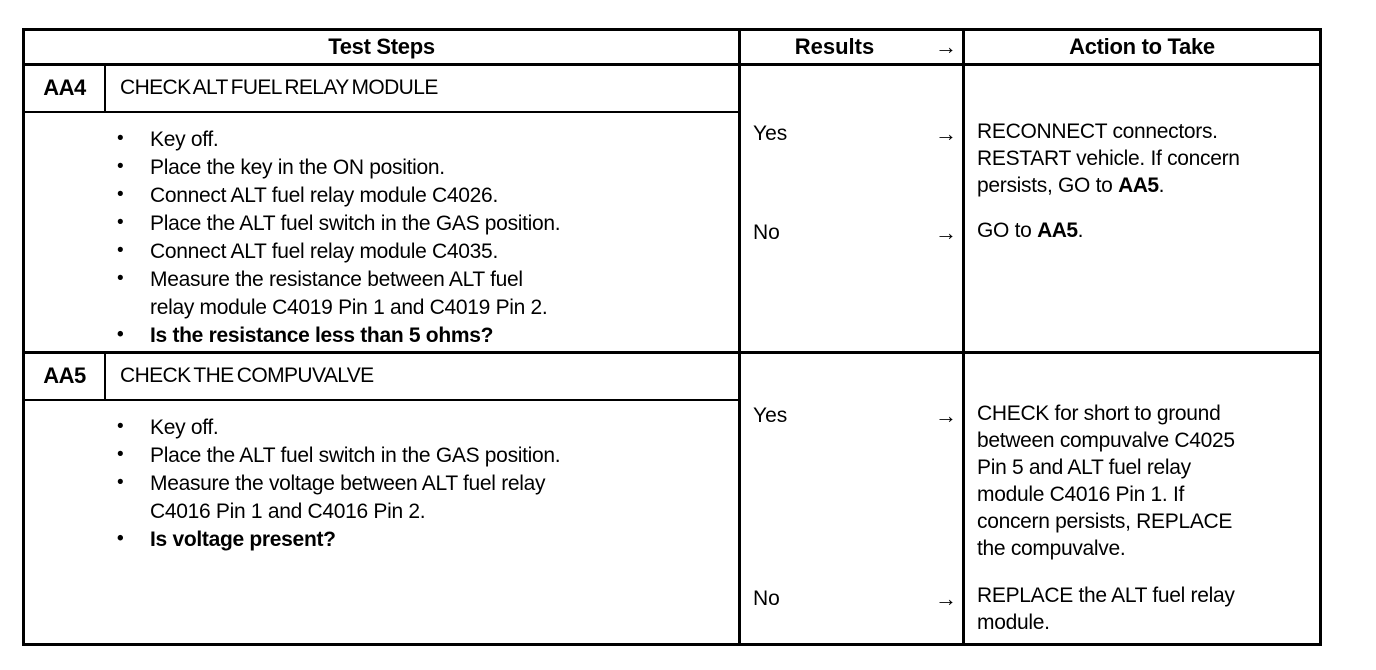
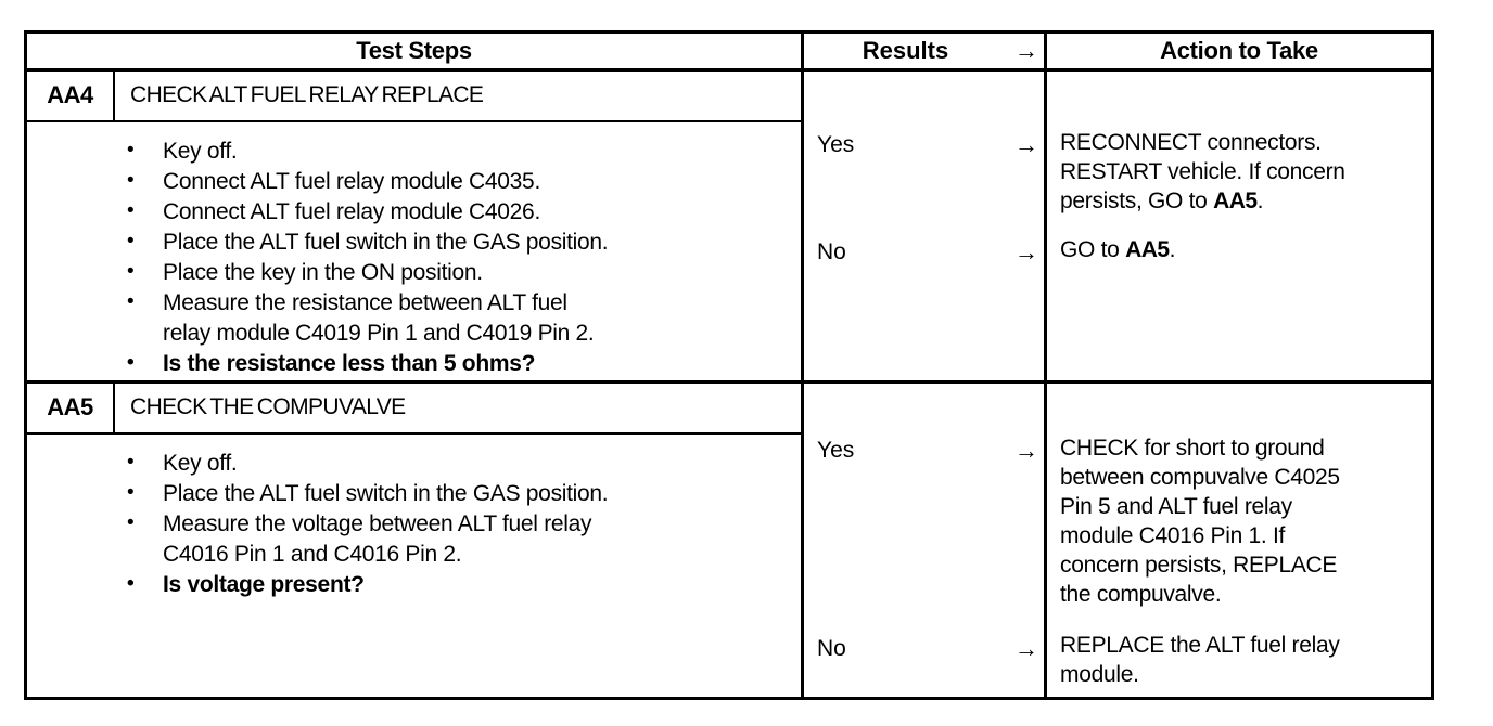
  Test Steps
  Results
  →
  Action to Take
  AA4
- CHECK ALT FUEL RELAY MODULE
+ CHECK ALT FUEL RELAY REPLACE
  Key off.
- Place the key in the ON position.
+ Connect ALT fuel relay module C4035.
  Connect ALT fuel relay module C4026.
  Place the ALT fuel switch in the GAS position.
- Connect ALT fuel relay module C4035.
+ Place the key in the ON position.
  Measure the resistance between ALT fuel
  relay module C4019 Pin 1 and C4019 Pin 2.
  Is the resistance less than 5 ohms?
  Yes
  →
  No
  →
  RECONNECT connectors.
  RESTART vehicle. If concern
  persists, GO to AA5.
  GO to AA5.
  AA5
  CHECK THE COMPUVALVE
  Key off.
  Place the ALT fuel switch in the GAS position.
  Measure the voltage between ALT fuel relay
  C4016 Pin 1 and C4016 Pin 2.
  Is voltage present?
  Yes
  →
  No
  →
  CHECK for short to ground
  between compuvalve C4025
  Pin 5 and ALT fuel relay
  module C4016 Pin 1. If
  concern persists, REPLACE
  the compuvalve.
  REPLACE the ALT fuel relay
  module.
